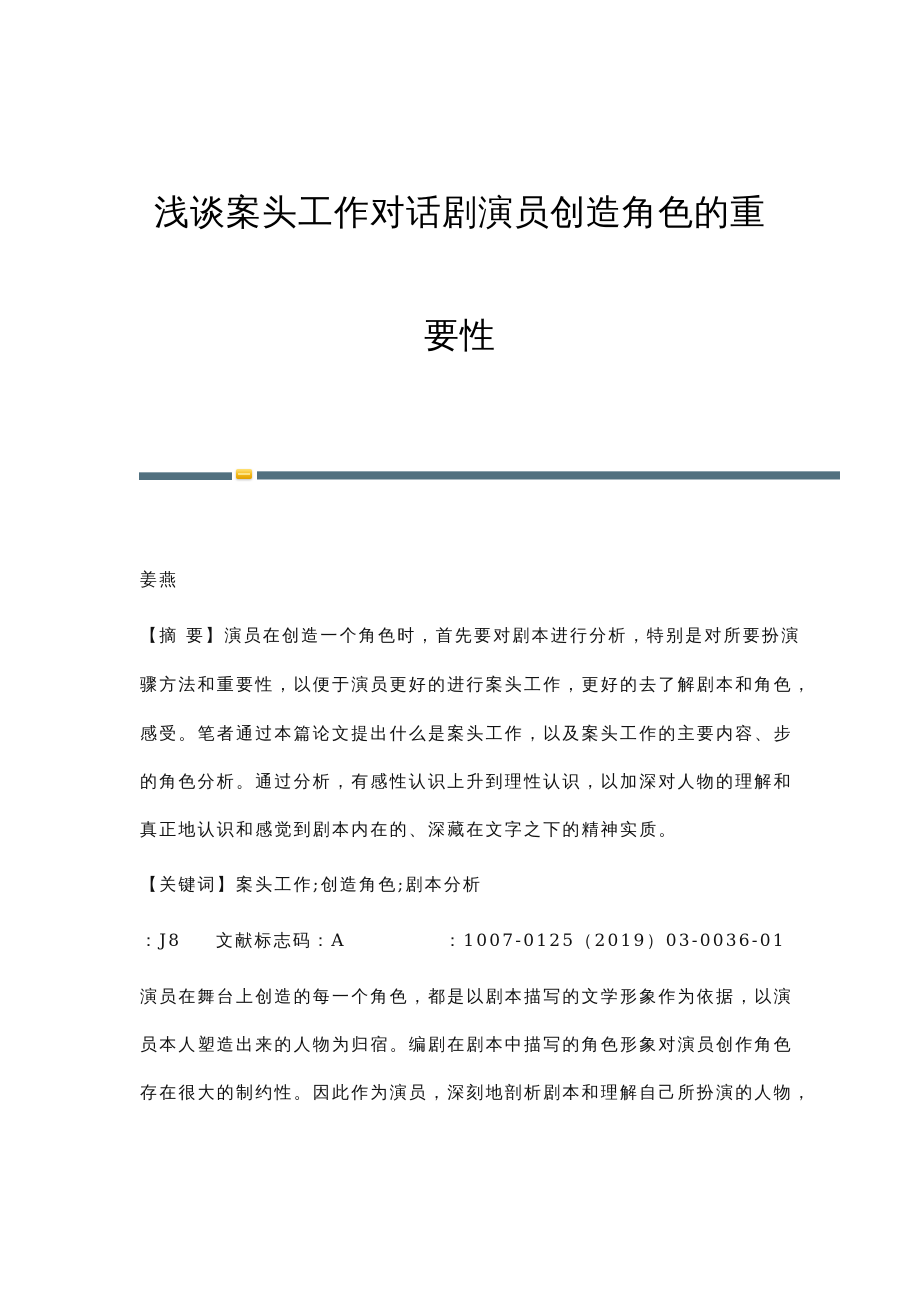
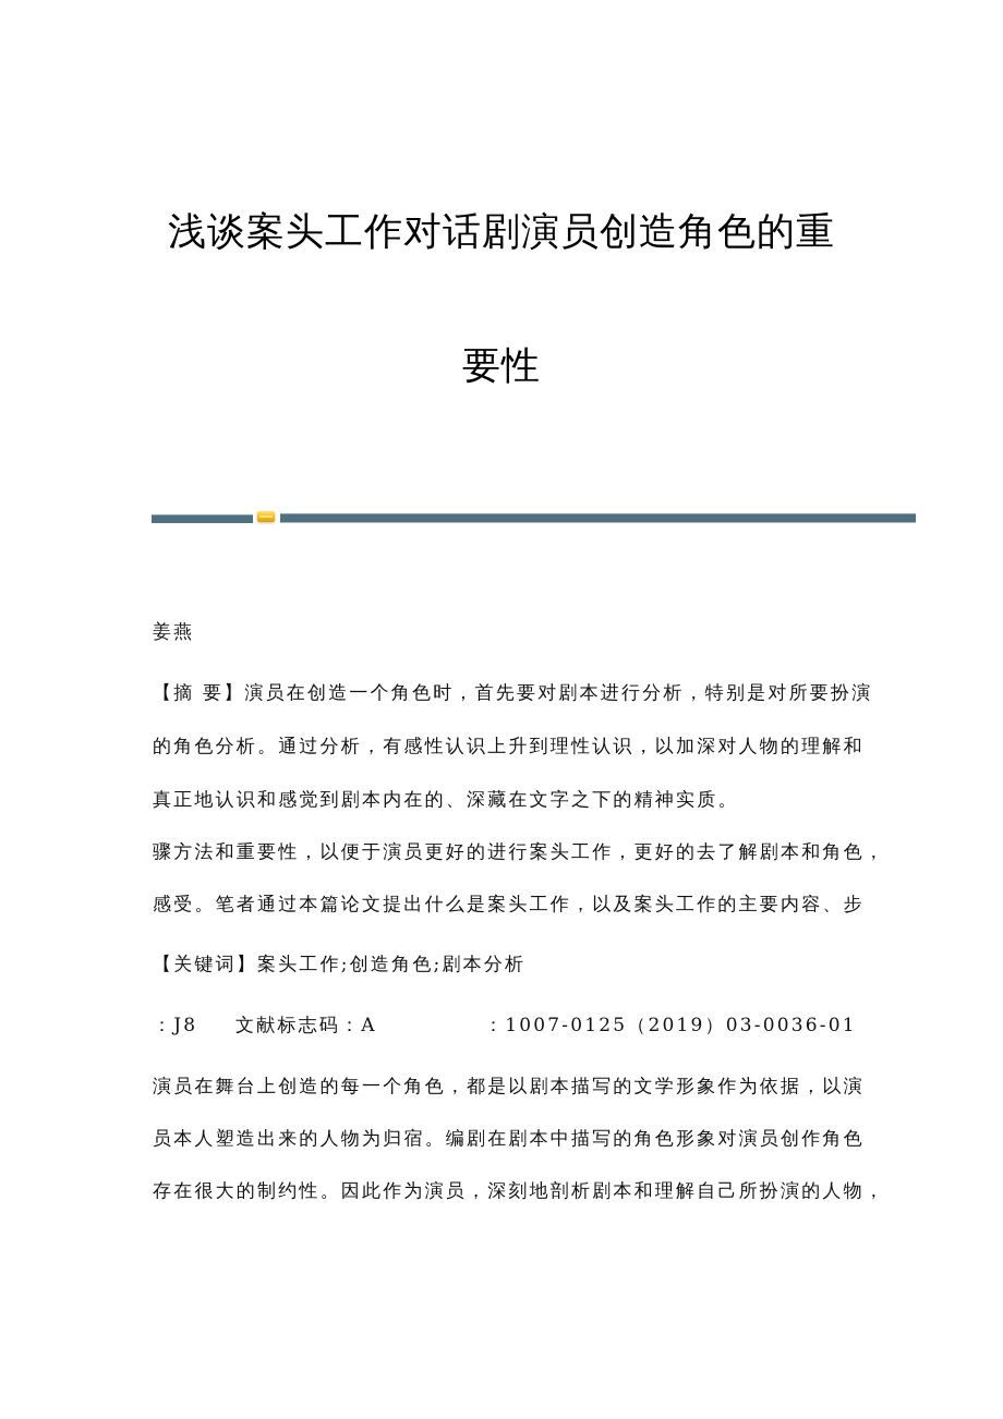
  浅谈案头工作对话剧演员创造角色的重
  要性
  姜燕
  【摘 要】演员在创造一个角色时，首先要对剧本进行分析，特别是对所要扮演
- 骤方法和重要性，以便于演员更好的进行案头工作，更好的去了解剧本和角色，
+ 的角色分析。通过分析，有感性认识上升到理性认识，以加深对人物的理解和
- 感受。笔者通过本篇论文提出什么是案头工作，以及案头工作的主要内容、步
+ 真正地认识和感觉到剧本内在的、深藏在文字之下的精神实质。
- 的角色分析。通过分析，有感性认识上升到理性认识，以加深对人物的理解和
+ 骤方法和重要性，以便于演员更好的进行案头工作，更好的去了解剧本和角色，
- 真正地认识和感觉到剧本内在的、深藏在文字之下的精神实质。
+ 感受。笔者通过本篇论文提出什么是案头工作，以及案头工作的主要内容、步
  【关键词】案头工作;创造角色;剧本分析
  ：J8 文献标志码：A ：1007-0125（2019）03-0036-01
  演员在舞台上创造的每一个角色，都是以剧本描写的文学形象作为依据，以演
  员本人塑造出来的人物为归宿。编剧在剧本中描写的角色形象对演员创作角色
  存在很大的制约性。因此作为演员，深刻地剖析剧本和理解自己所扮演的人物，
